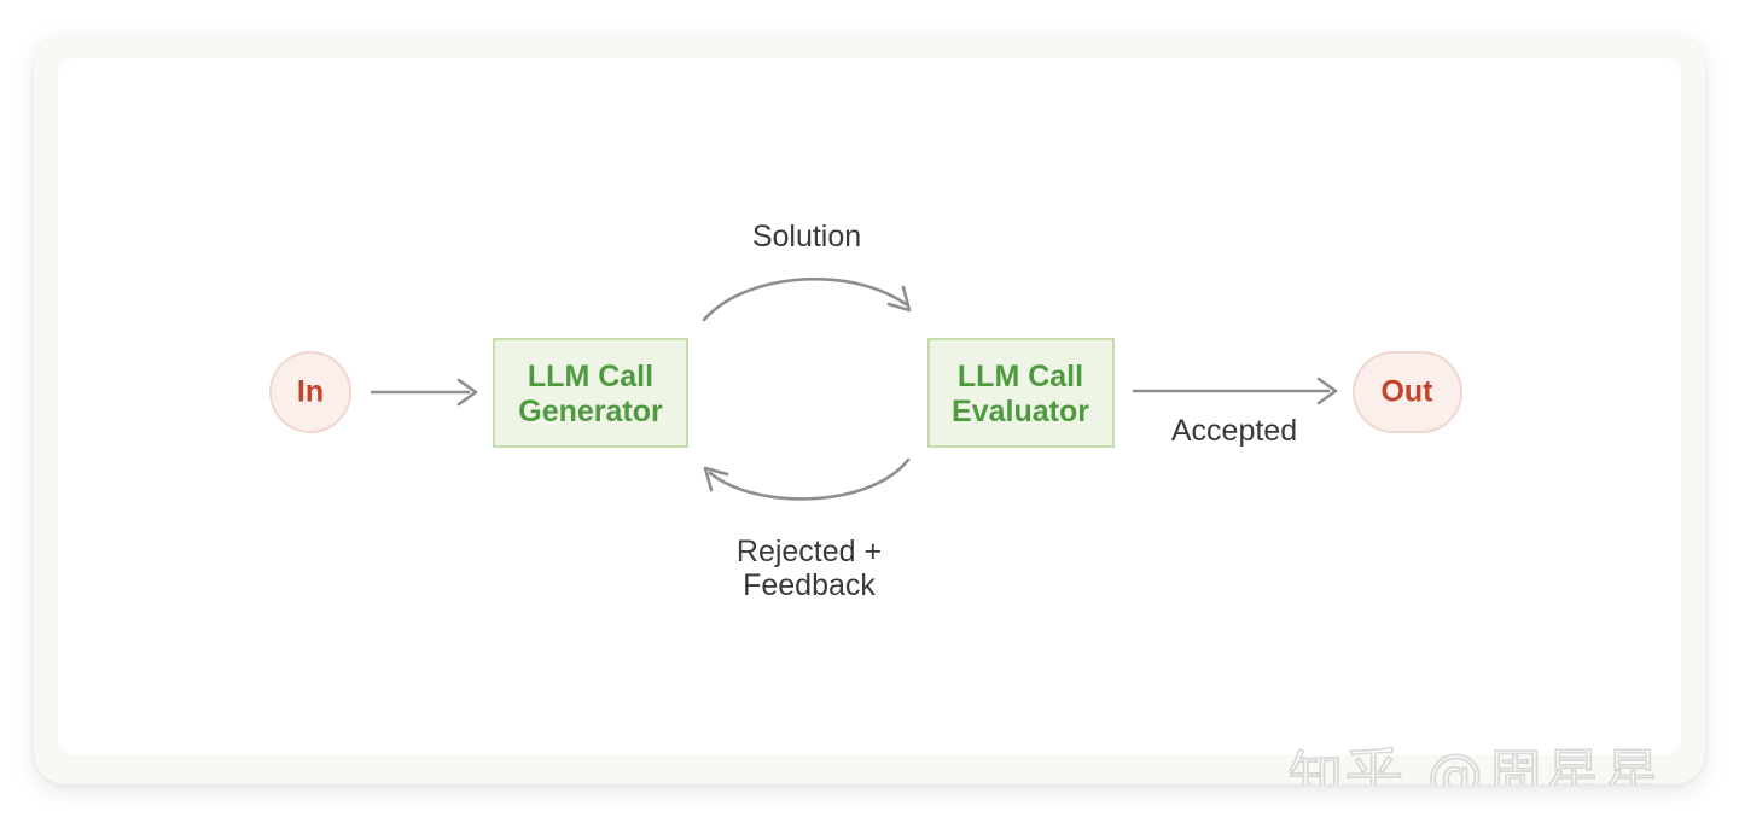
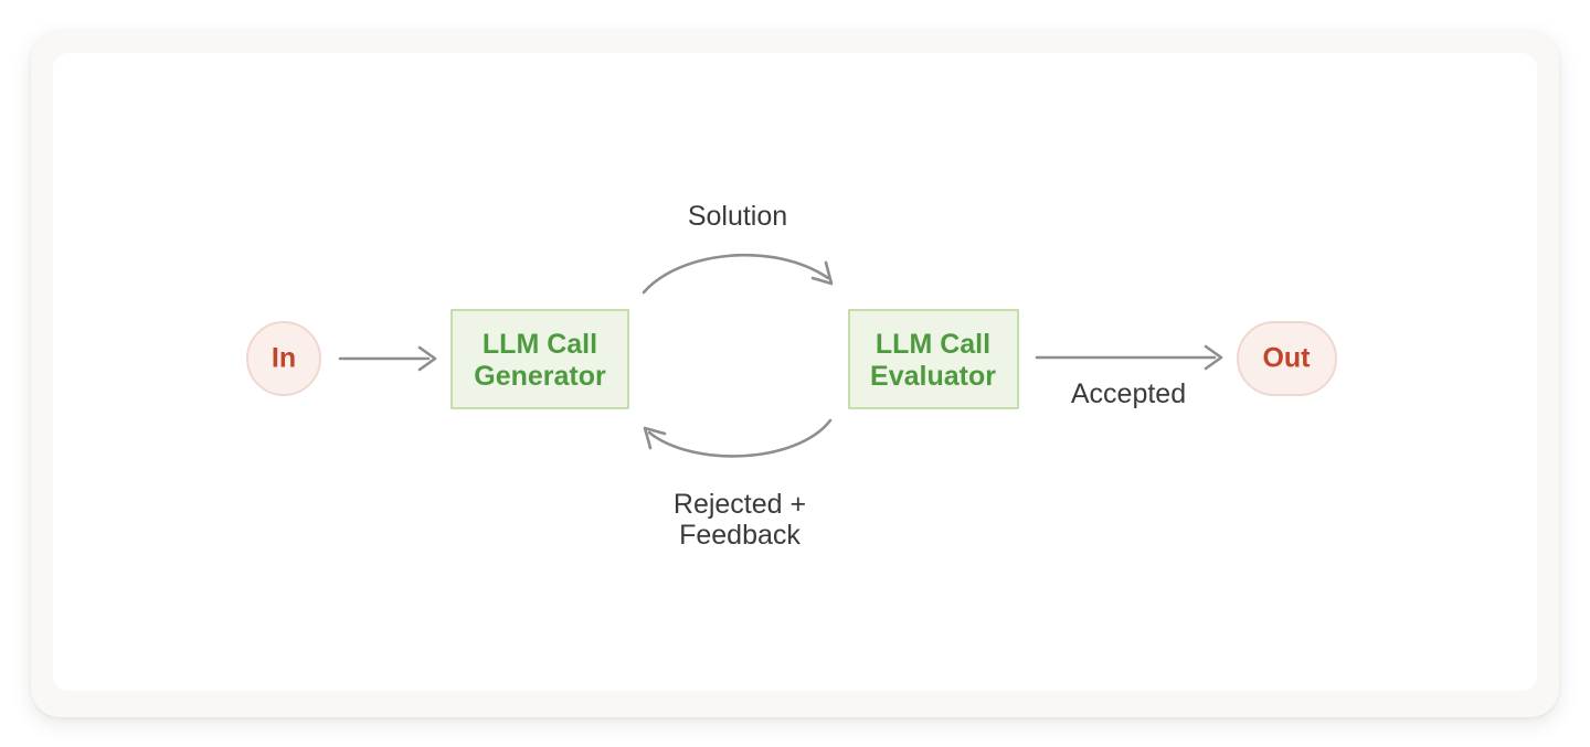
- 知乎 @周星星
  In
  LLM Call
  Generator
  Solution
  Rejected +
  Feedback
  LLM Call
  Evaluator
  Accepted
  Out
